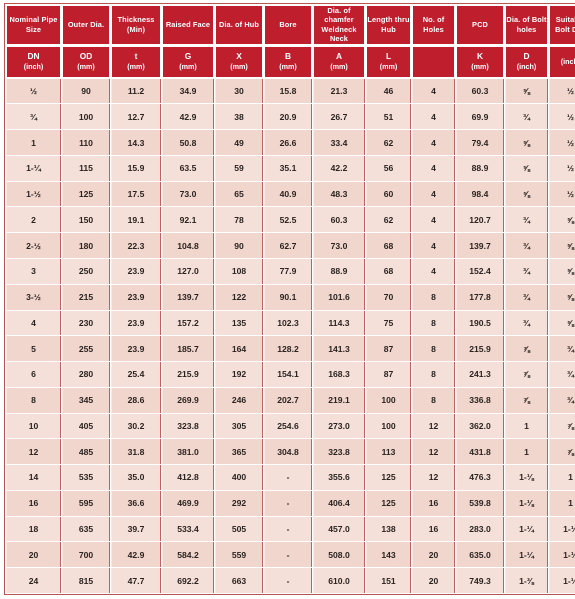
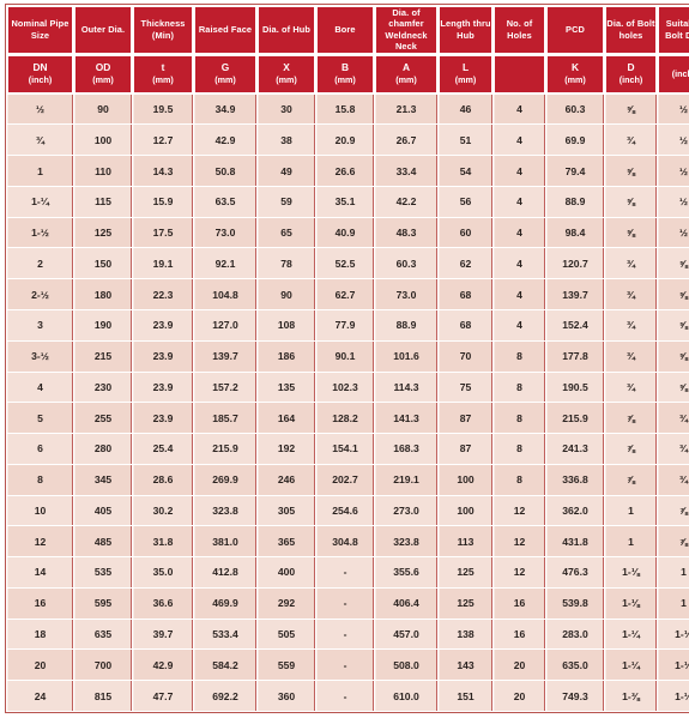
  Nominal Pipe Size	Outer Dia.	Thickness (Min)	Raised Face	Dia. of Hub	Bore	Dia. of chamfer Weldneck Neck	Length thru Hub	No. of Holes	PCD	Dia. of Bolt holes	Suita Bolt
  DN (inch)	OD (mm)	t (mm)	G (mm)	X (mm)	B (mm)	A (mm)	L (mm)		K (mm)	D (inch)	(inc
- ½	90	11.2	34.9	30	15.8	21.3	46	4	60.3	⅝	½
+ ½	90	19.5	34.9	30	15.8	21.3	46	4	60.3	⅝	½
  ¾	100	12.7	42.9	38	20.9	26.7	51	4	69.9	¾	½
- 1	110	14.3	50.8	49	26.6	33.4	62	4	79.4	⅝	½
+ 1	110	14.3	50.8	49	26.6	33.4	54	4	79.4	⅝	½
  1-¼	115	15.9	63.5	59	35.1	42.2	56	4	88.9	⅝	½
  1-½	125	17.5	73.0	65	40.9	48.3	60	4	98.4	⅝	½
  2	150	19.1	92.1	78	52.5	60.3	62	4	120.7	¾	⅝
  2-½	180	22.3	104.8	90	62.7	73.0	68	4	139.7	¾	⅝
- 3	250	23.9	127.0	108	77.9	88.9	68	4	152.4	¾	⅝
+ 3	190	23.9	127.0	108	77.9	88.9	68	4	152.4	¾	⅝
- 3-½	215	23.9	139.7	122	90.1	101.6	70	8	177.8	¾	⅝
+ 3-½	215	23.9	139.7	186	90.1	101.6	70	8	177.8	¾	⅝
  4	230	23.9	157.2	135	102.3	114.3	75	8	190.5	¾	⅝
  5	255	23.9	185.7	164	128.2	141.3	87	8	215.9	⅞	¾
  6	280	25.4	215.9	192	154.1	168.3	87	8	241.3	⅞	¾
  8	345	28.6	269.9	246	202.7	219.1	100	8	336.8	⅞	¾
  10	405	30.2	323.8	305	254.6	273.0	100	12	362.0	1	⅞
  12	485	31.8	381.0	365	304.8	323.8	113	12	431.8	1	⅞
  14	535	35.0	412.8	400	-	355.6	125	12	476.3	1-⅛	1
  16	595	36.6	469.9	292	-	406.4	125	16	539.8	1-⅛	1
  18	635	39.7	533.4	505	-	457.0	138	16	283.0	1-¼	1-⅛
  20	700	42.9	584.2	559	-	508.0	143	20	635.0	1-¼	1-⅛
- 24	815	47.7	692.2	663	-	610.0	151	20	749.3	1-⅜	1-¼
+ 24	815	47.7	692.2	360	-	610.0	151	20	749.3	1-⅜	1-¼
